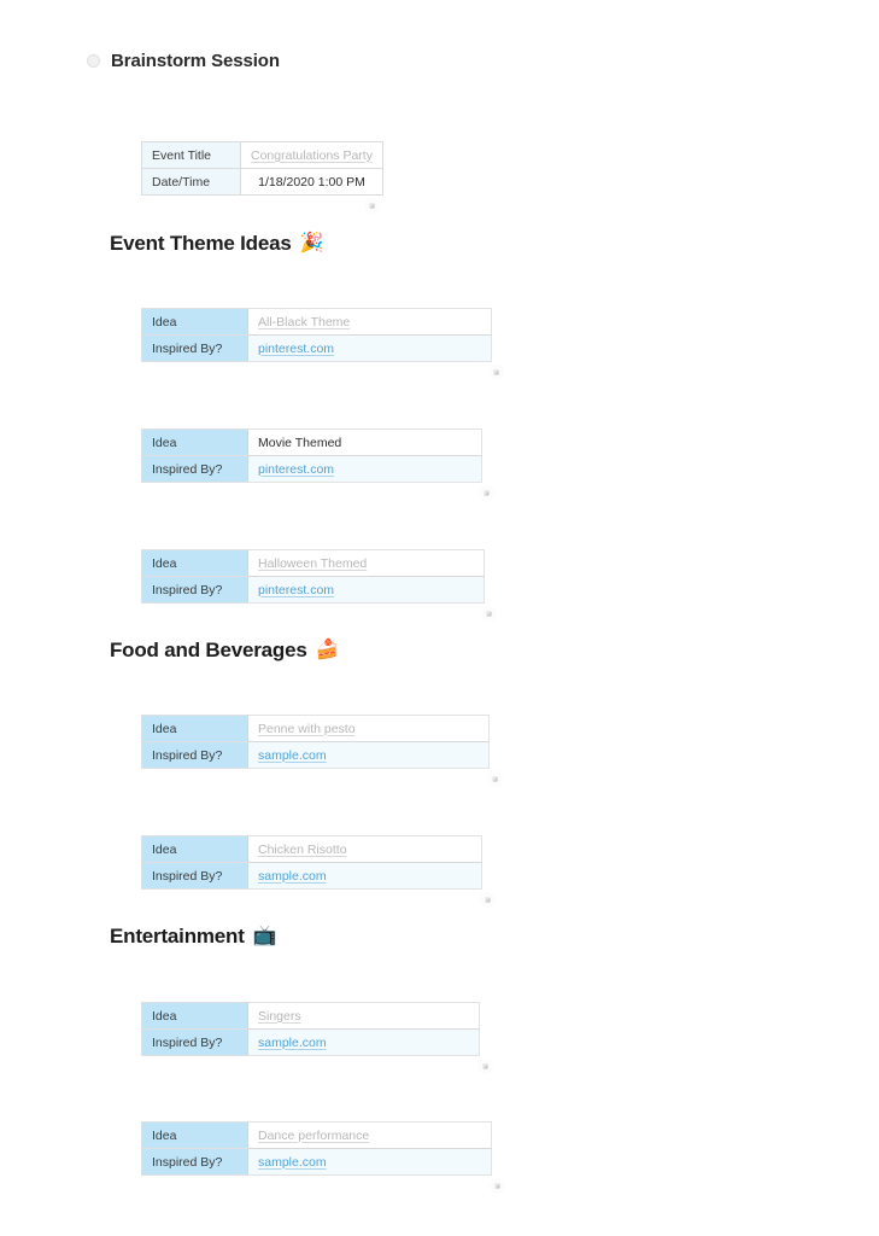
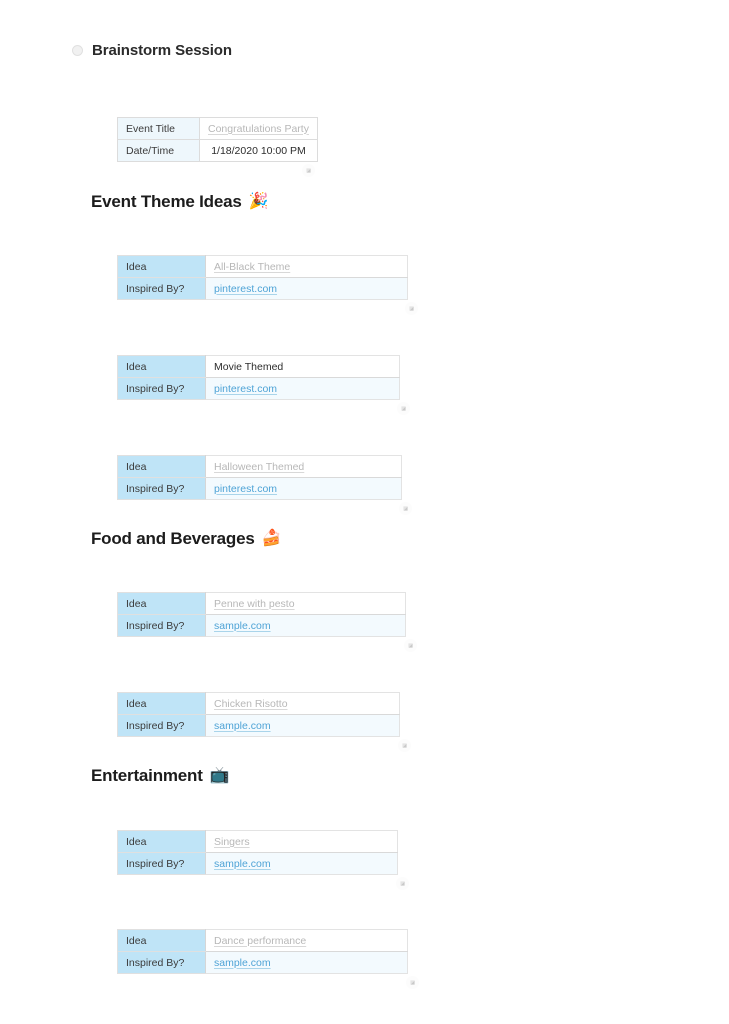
  Brainstorm Session
  Event Title	Congratulations Party
- Date/Time	1/18/2020 1:00 PM
+ Date/Time	1/18/2020 10:00 PM
  Event Theme Ideas
  🎉
  Idea	All-Black Theme
  Inspired By?	pinterest.com
  Idea	Movie Themed
  Inspired By?	pinterest.com
  Idea	Halloween Themed
  Inspired By?	pinterest.com
  Food and Beverages
  🍰
  Idea	Penne with pesto
  Inspired By?	sample.com
  Idea	Chicken Risotto
  Inspired By?	sample.com
  Entertainment
  📺
  Idea	Singers
  Inspired By?	sample.com
  Idea	Dance performance
  Inspired By?	sample.com
